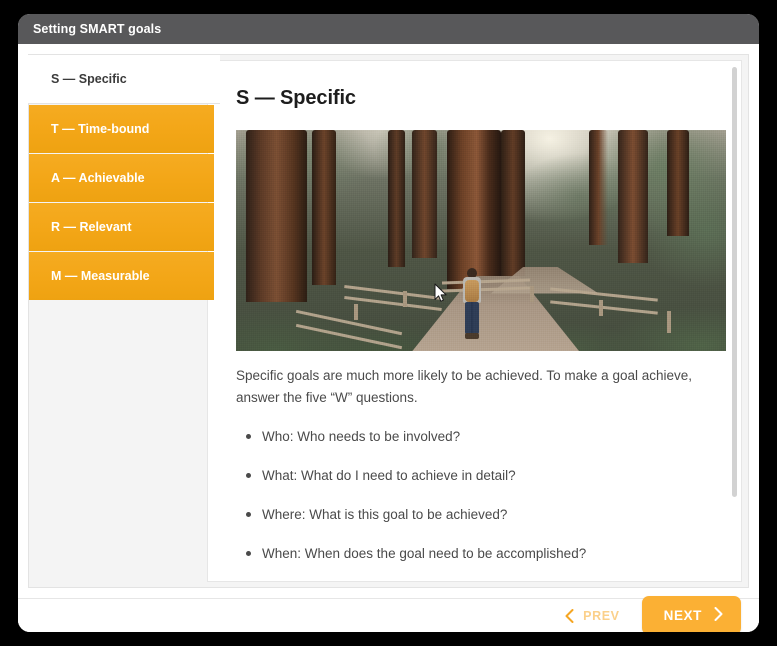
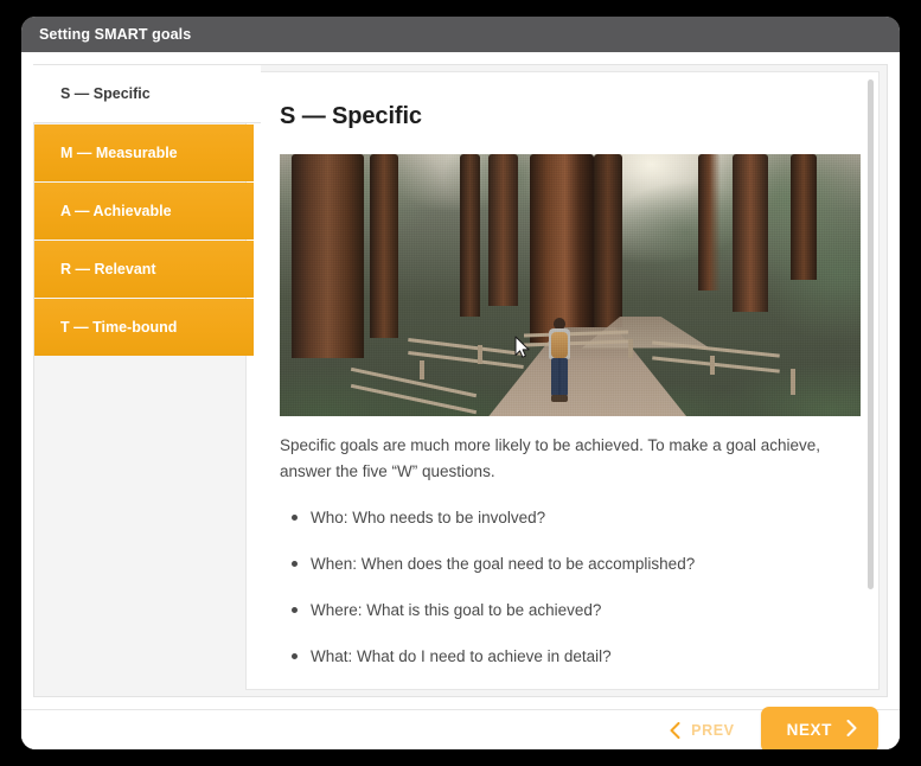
  Setting SMART goals
  S — Specific
- T — Time-bound
+ M — Measurable
  A — Achievable
  R — Relevant
- M — Measurable
+ T — Time-bound
  S — Specific
  Specific goals are much more likely to be achieved. To make a goal achieve, answer the five “W” questions.
  Who: Who needs to be involved?
- What: What do I need to achieve in detail?
+ When: When does the goal need to be accomplished?
  Where: What is this goal to be achieved?
- When: When does the goal need to be accomplished?
+ What: What do I need to achieve in detail?
  PREV
  NEXT
